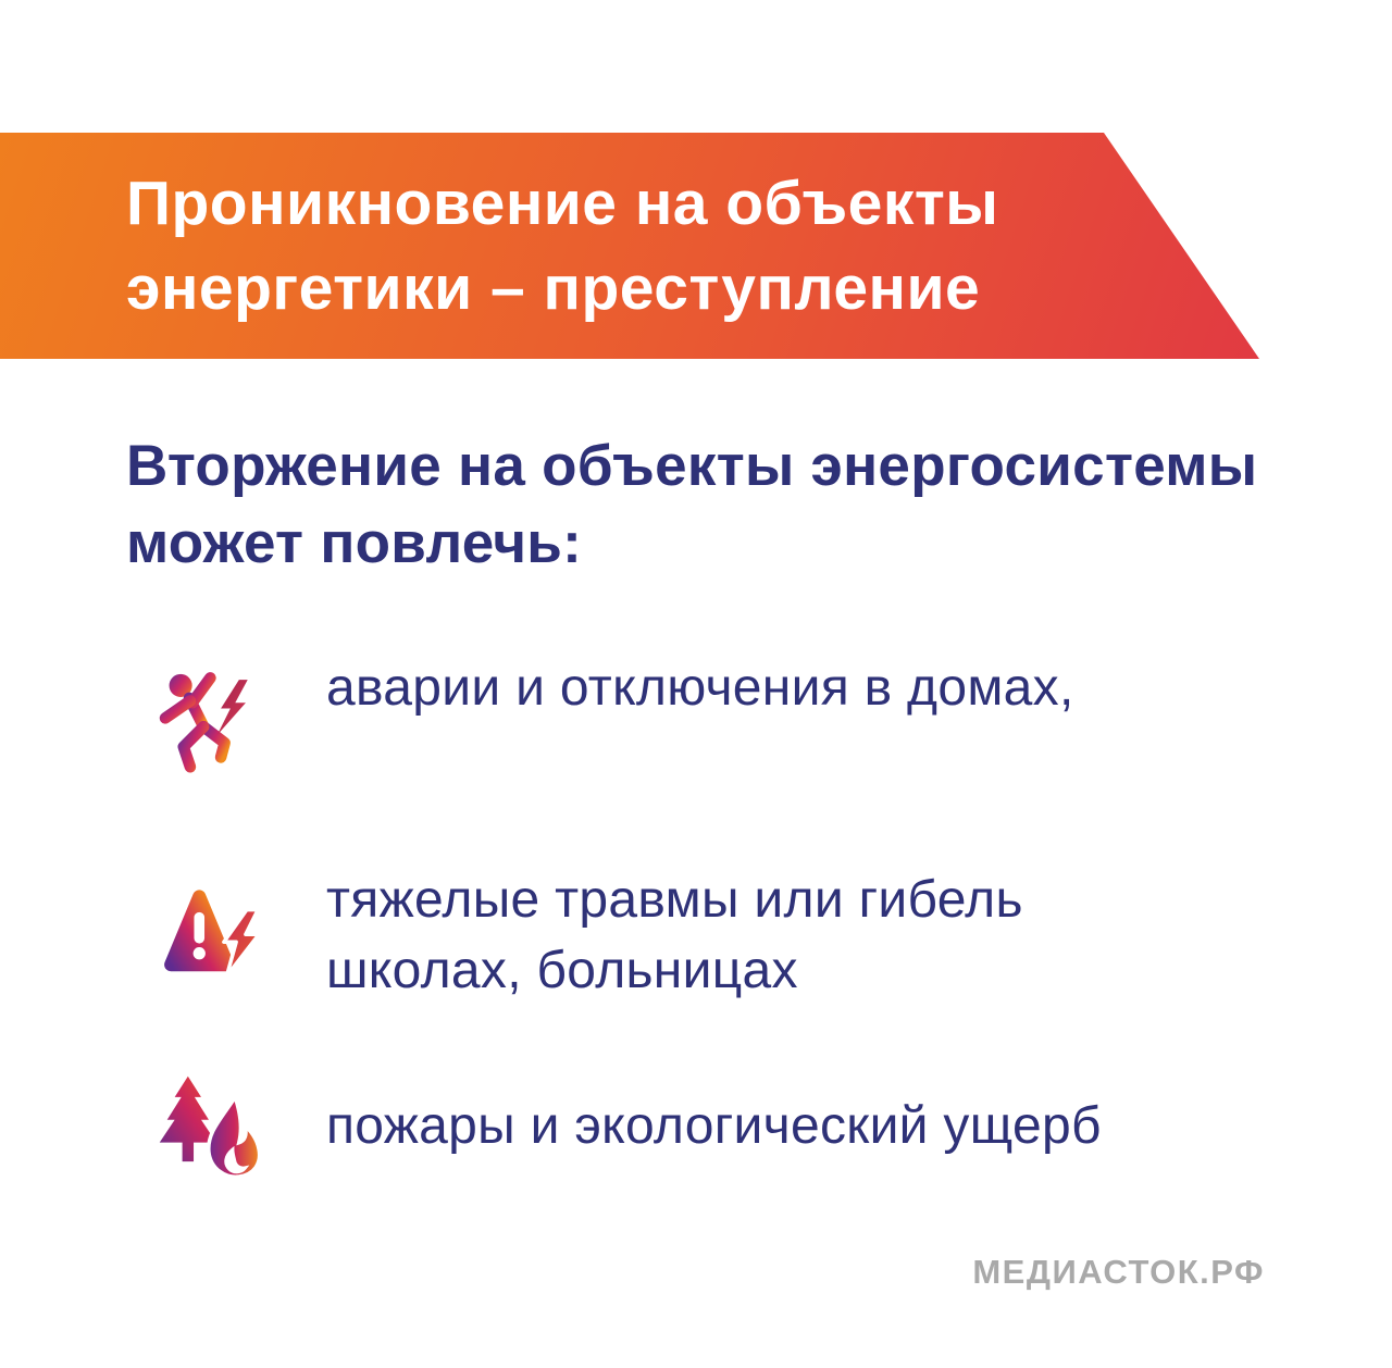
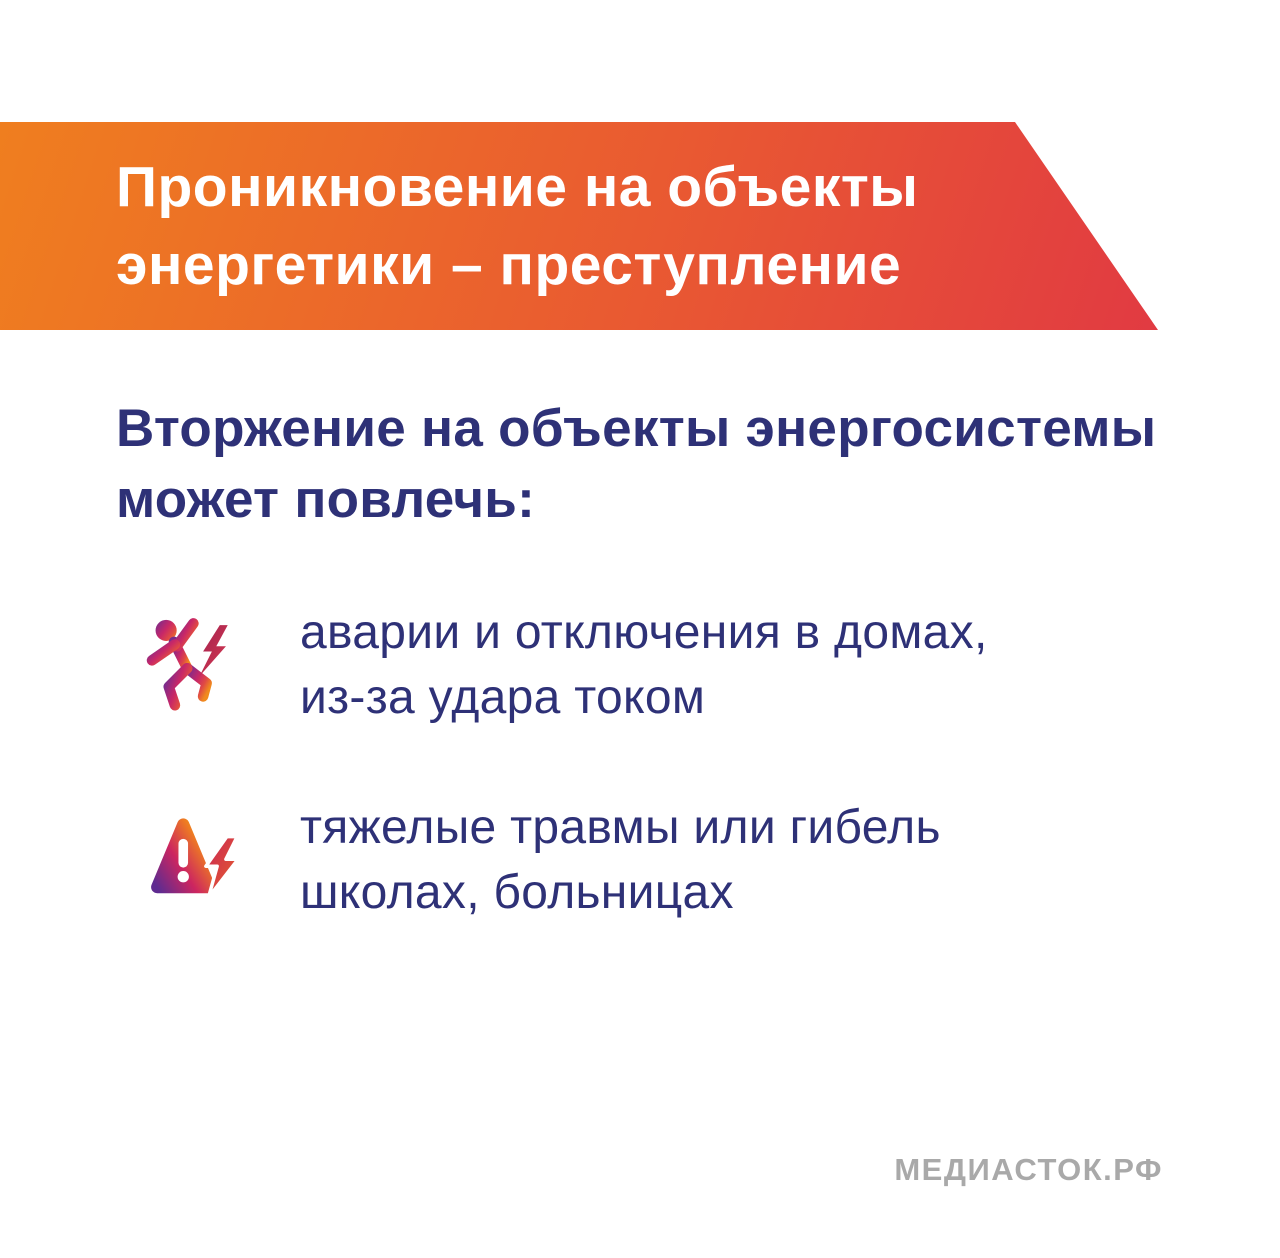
  Проникновение на объекты
  энергетики – преступление
  Вторжение на объекты энергосистемы
  может повлечь:
  аварии и отключения в домах,
+ из-за удара током
  тяжелые травмы или гибель
  школах, больницах
- пожары и экологический ущерб
  МЕДИАСТОК.РФ
